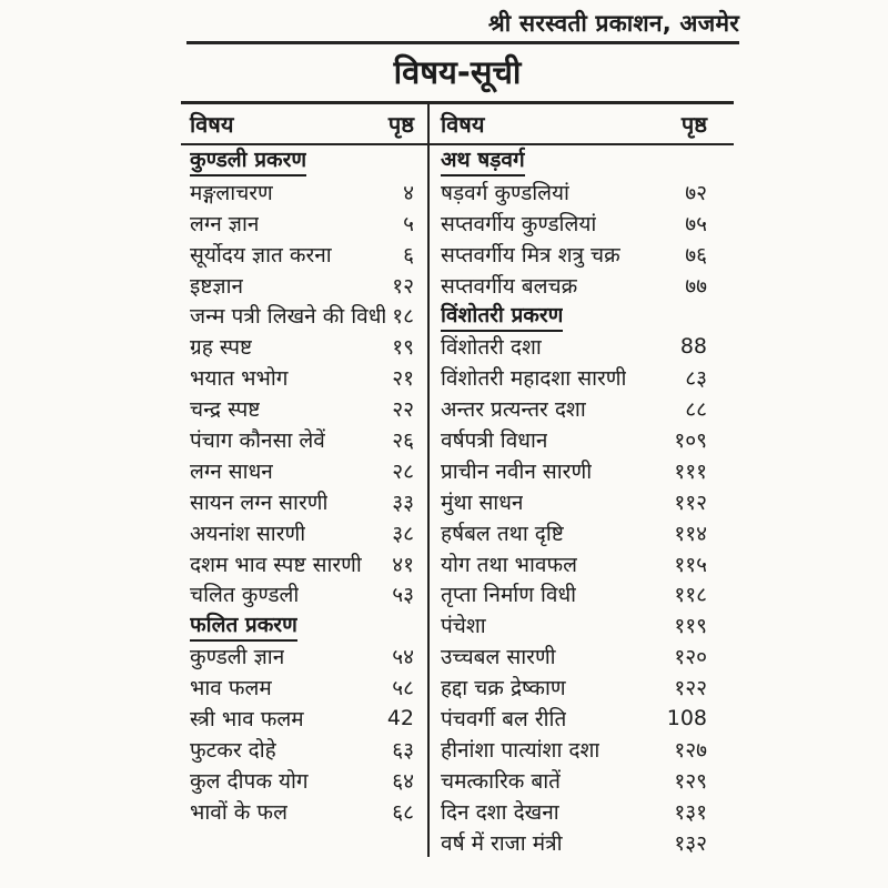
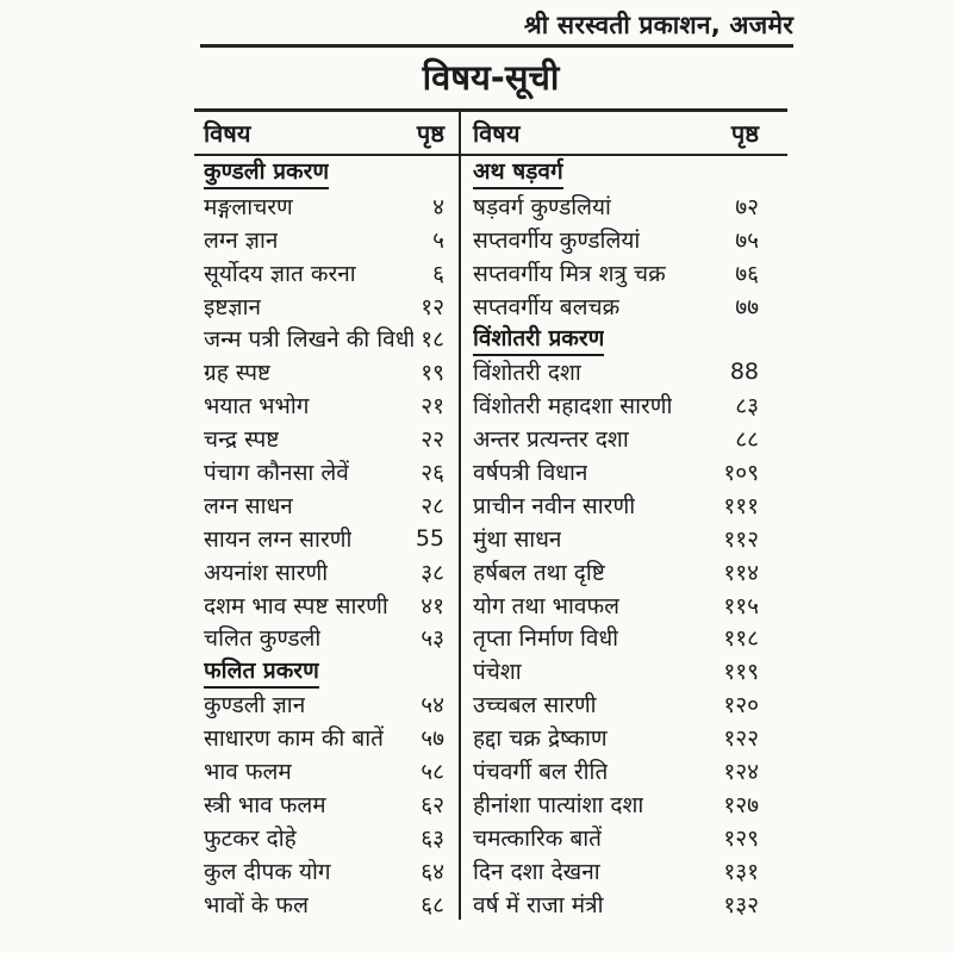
  श्री सरस्वती प्रकाशन, अजमेर
  विषय-सूची
  विषय
  पृष्ठ
  कुण्डली प्रकरण
  मङ्गलाचरण
  ४
  लग्न ज्ञान
  ५
  सूर्योदय ज्ञात करना
  ६
  इष्टज्ञान
  १२
  जन्म पत्री लिखने की विधी
  १८
  ग्रह स्पष्ट
  १९
  भयात भभोग
  २१
  चन्द्र स्पष्ट
  २२
  पंचाग कौनसा लेवें
  २६
  लग्न साधन
  २८
  सायन लग्न सारणी
- ३३
+ 55
  अयनांश सारणी
  ३८
  दशम भाव स्पष्ट सारणी
  ४१
  चलित कुण्डली
  ५३
  फलित प्रकरण
  कुण्डली ज्ञान
  ५४
+ साधारण काम की बातें
+ ५७
  भाव फलम
  ५८
  स्त्री भाव फलम
- 42
+ ६२
  फुटकर दोहे
  ६३
  कुल दीपक योग
  ६४
  भावों के फल
  ६८
  विषय
  पृष्ठ
  अथ षड़वर्ग
  षड़वर्ग कुण्डलियां
  ७२
  सप्तवर्गीय कुण्डलियां
  ७५
  सप्तवर्गीय मित्र शत्रु चक्र
  ७६
  सप्तवर्गीय बलचक्र
  ७७
  विंशोतरी प्रकरण
  विंशोतरी दशा
  88
  विंशोतरी महादशा सारणी
  ८३
  अन्तर प्रत्यन्तर दशा
  ८८
  वर्षपत्री विधान
  १०९
  प्राचीन नवीन सारणी
  १११
  मुंथा साधन
  ११२
  हर्षबल तथा दृष्टि
  ११४
  योग तथा भावफल
  ११५
  तृप्ता निर्माण विधी
  ११८
  पंचेशा
  ११९
  उच्चबल सारणी
  १२०
  हद्दा चक्र द्रेष्काण
  १२२
  पंचवर्गी बल रीति
- 108
+ १२४
  हीनांशा पात्यांशा दशा
  १२७
  चमत्कारिक बातें
  १२९
  दिन दशा देखना
  १३१
  वर्ष में राजा मंत्री
  १३२
